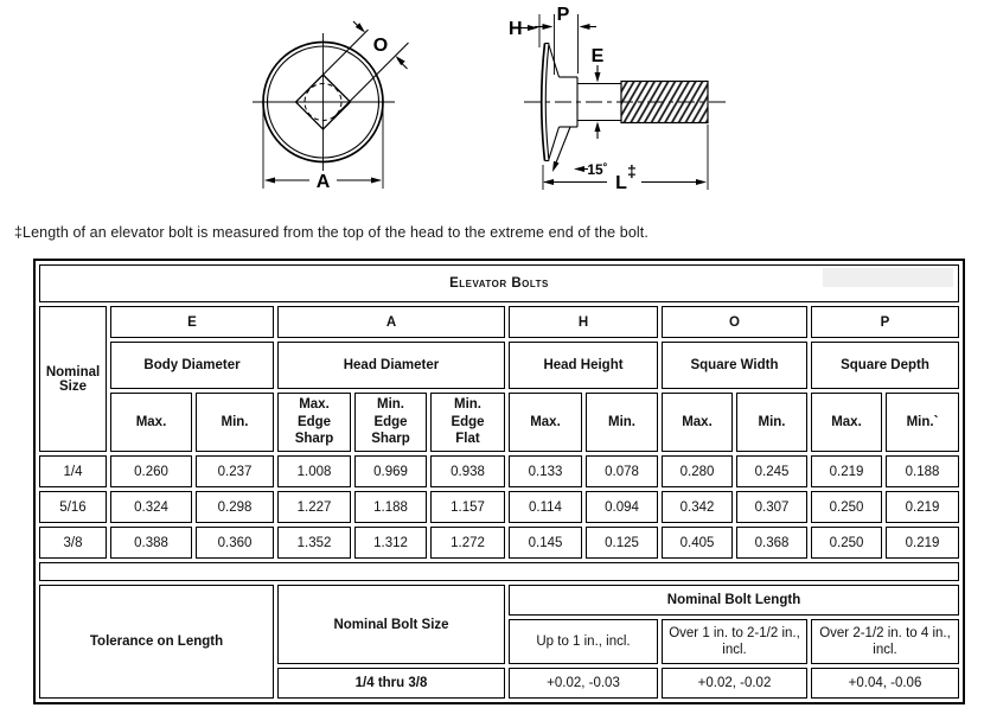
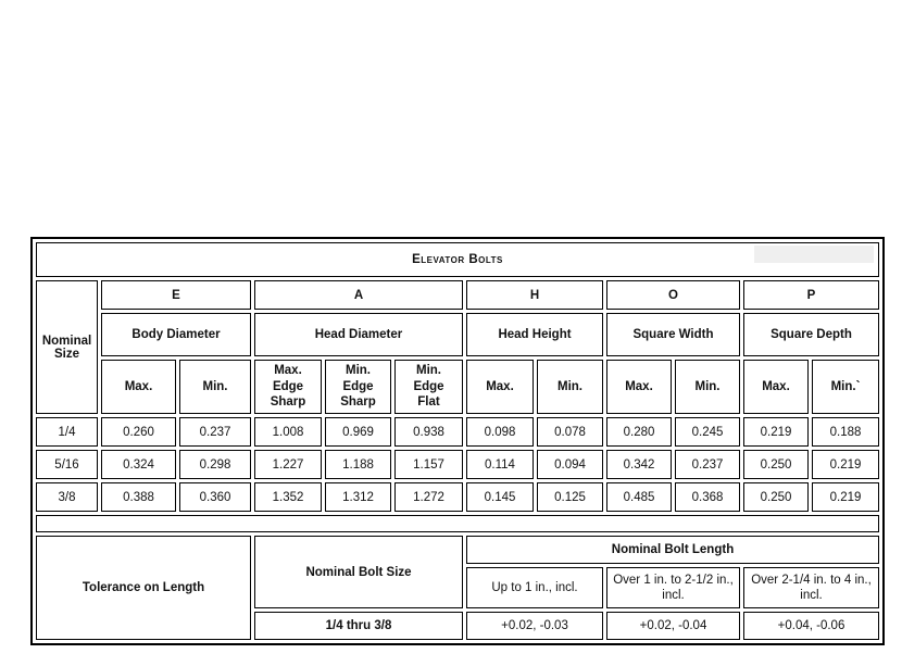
- O
- A
- H
- P
- E
- 15˚
- ‡
- L
- ‡Length of an elevator bolt is measured from the top of the head to the extreme end of the bolt.
  Elevator Bolts
  Nominal Size	E	A	H	O	P
  Body Diameter	Head Diameter	Head Height	Square Width	Square Depth
  Max.	Min.	Max. Edge Sharp	Min. Edge Sharp	Min. Edge Flat	Max.	Min.	Max.	Min.	Max.	Min.`
- 1/4	0.260	0.237	1.008	0.969	0.938	0.133	0.078	0.280	0.245	0.219	0.188
+ 1/4	0.260	0.237	1.008	0.969	0.938	0.098	0.078	0.280	0.245	0.219	0.188
- 5/16	0.324	0.298	1.227	1.188	1.157	0.114	0.094	0.342	0.307	0.250	0.219
+ 5/16	0.324	0.298	1.227	1.188	1.157	0.114	0.094	0.342	0.237	0.250	0.219
- 3/8	0.388	0.360	1.352	1.312	1.272	0.145	0.125	0.405	0.368	0.250	0.219
+ 3/8	0.388	0.360	1.352	1.312	1.272	0.145	0.125	0.485	0.368	0.250	0.219
  Tolerance on Length	Nominal Bolt Size	Nominal Bolt Length
- Up to 1 in., incl.	Over 1 in. to 2-1/2 in., incl.	Over 2-1/2 in. to 4 in., incl.
+ Up to 1 in., incl.	Over 1 in. to 2-1/2 in., incl.	Over 2-1/4 in. to 4 in., incl.
- 1/4 thru 3/8	+0.02, -0.03	+0.02, -0.02	+0.04, -0.06
+ 1/4 thru 3/8	+0.02, -0.03	+0.02, -0.04	+0.04, -0.06
